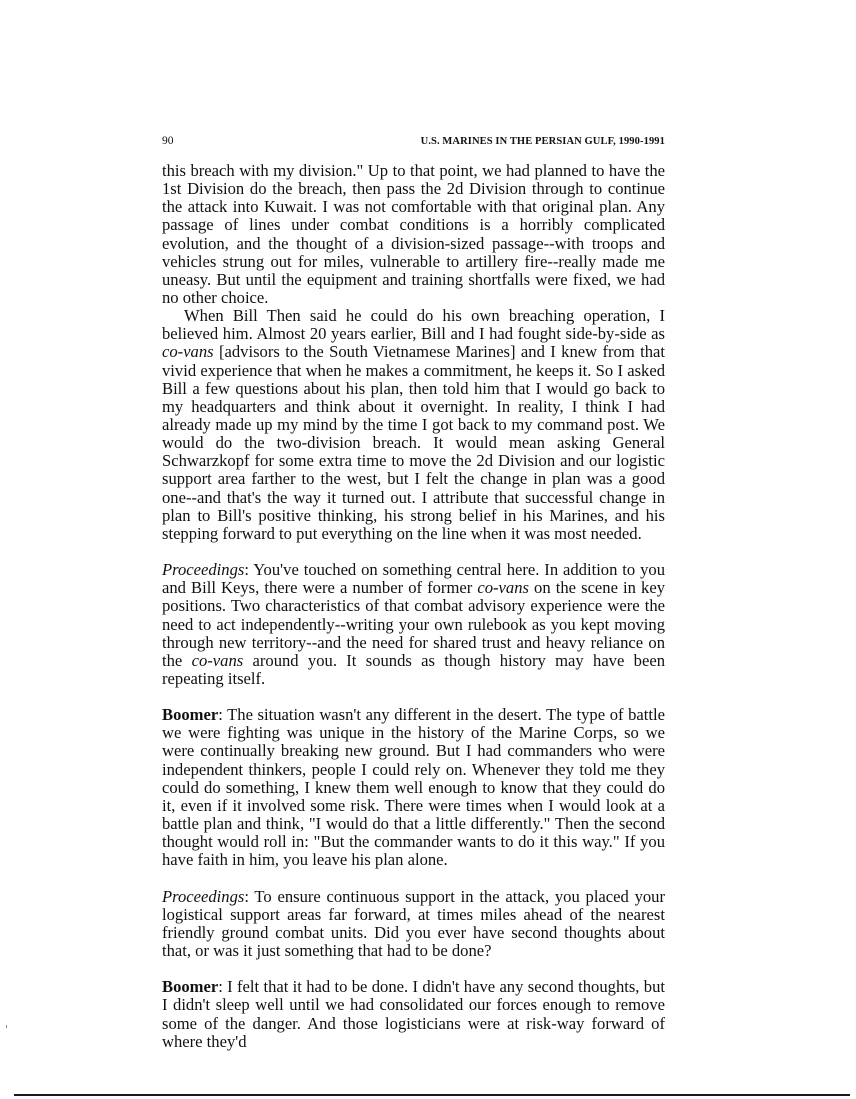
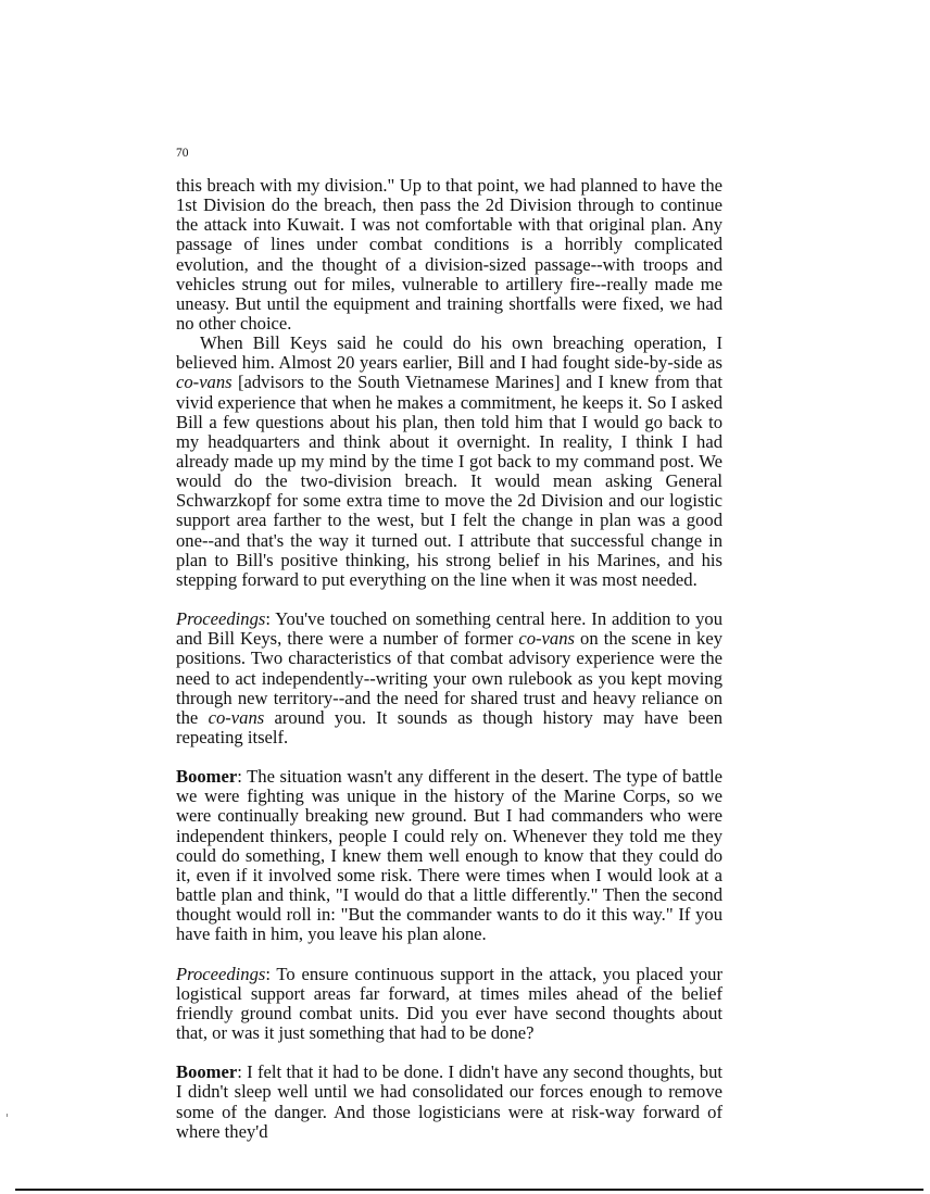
- 90
+ 70
- U.S. MARINES IN THE PERSIAN GULF, 1990-1991
  this breach with my division." Up to that point, we had planned to have the 1st Division do the breach, then pass the 2d Division through to continue the attack into Kuwait. I was not comfortable with that original plan. Any passage of lines under combat conditions is a horribly complicated evolution, and the thought of a division-sized passage--with troops and vehicles strung out for miles, vulnerable to artillery fire--really made me uneasy. But until the equipment and training shortfalls were fixed, we had no other choice.
- When Bill Then said he could do his own breaching operation, I believed him. Almost 20 years earlier, Bill and I had fought side-by-side as co-vans [advisors to the South Vietnamese Marines] and I knew from that vivid experience that when he makes a commitment, he keeps it. So I asked Bill a few questions about his plan, then told him that I would go back to my headquarters and think about it overnight. In reality, I think I had already made up my mind by the time I got back to my command post. We would do the two-division breach. It would mean asking General Schwarzkopf for some extra time to move the 2d Division and our logistic support area farther to the west, but I felt the change in plan was a good one--and that's the way it turned out. I attribute that successful change in plan to Bill's positive thinking, his strong belief in his Marines, and his stepping forward to put everything on the line when it was most needed.
+ When Bill Keys said he could do his own breaching operation, I believed him. Almost 20 years earlier, Bill and I had fought side-by-side as co-vans [advisors to the South Vietnamese Marines] and I knew from that vivid experience that when he makes a commitment, he keeps it. So I asked Bill a few questions about his plan, then told him that I would go back to my headquarters and think about it overnight. In reality, I think I had already made up my mind by the time I got back to my command post. We would do the two-division breach. It would mean asking General Schwarzkopf for some extra time to move the 2d Division and our logistic support area farther to the west, but I felt the change in plan was a good one--and that's the way it turned out. I attribute that successful change in plan to Bill's positive thinking, his strong belief in his Marines, and his stepping forward to put everything on the line when it was most needed.
  Proceedings: You've touched on something central here. In addition to you and Bill Keys, there were a number of former co-vans on the scene in key positions. Two characteristics of that combat advisory experience were the need to act independently--writing your own rulebook as you kept moving through new territory--and the need for shared trust and heavy reliance on the co-vans around you. It sounds as though history may have been repeating itself.
  Boomer: The situation wasn't any different in the desert. The type of battle we were fighting was unique in the history of the Marine Corps, so we were continually breaking new ground. But I had commanders who were independent thinkers, people I could rely on. Whenever they told me they could do something, I knew them well enough to know that they could do it, even if it involved some risk. There were times when I would look at a battle plan and think, "I would do that a little differently." Then the second thought would roll in: "But the commander wants to do it this way." If you have faith in him, you leave his plan alone.
- Proceedings: To ensure continuous support in the attack, you placed your logistical support areas far forward, at times miles ahead of the nearest friendly ground combat units. Did you ever have second thoughts about that, or was it just something that had to be done?
+ Proceedings: To ensure continuous support in the attack, you placed your logistical support areas far forward, at times miles ahead of the belief friendly ground combat units. Did you ever have second thoughts about that, or was it just something that had to be done?
  Boomer: I felt that it had to be done. I didn't have any second thoughts, but I didn't sleep well until we had consolidated our forces enough to remove some of the danger. And those logisticians were at risk-way forward of where they'd
